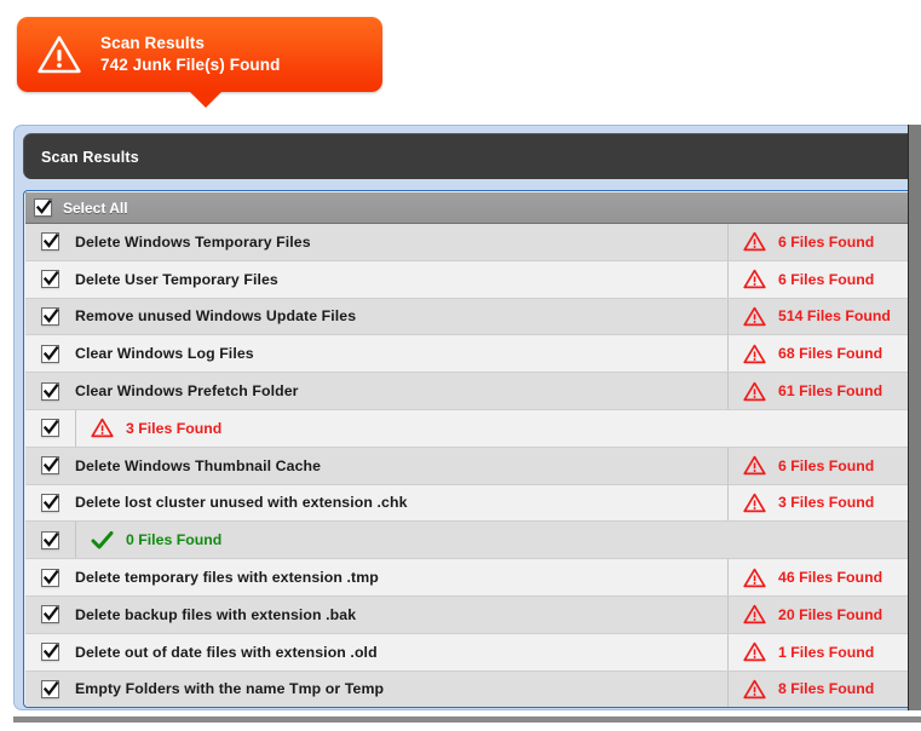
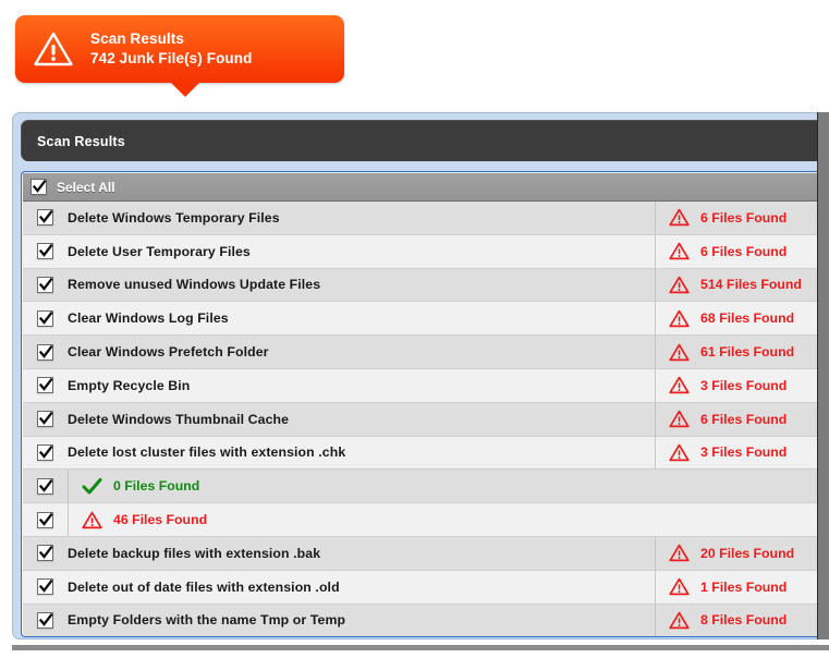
  Scan Results
  742 Junk File(s) Found
  Scan Results
  Select All
  Delete Windows Temporary Files
  6 Files Found
  Delete User Temporary Files
  6 Files Found
  Remove unused Windows Update Files
  514 Files Found
  Clear Windows Log Files
  68 Files Found
  Clear Windows Prefetch Folder
  61 Files Found
+ Empty Recycle Bin
  3 Files Found
  Delete Windows Thumbnail Cache
  6 Files Found
- Delete lost cluster unused with extension .chk
+ Delete lost cluster files with extension .chk
  3 Files Found
  0 Files Found
- Delete temporary files with extension .tmp
  46 Files Found
  Delete backup files with extension .bak
  20 Files Found
  Delete out of date files with extension .old
  1 Files Found
  Empty Folders with the name Tmp or Temp
  8 Files Found
